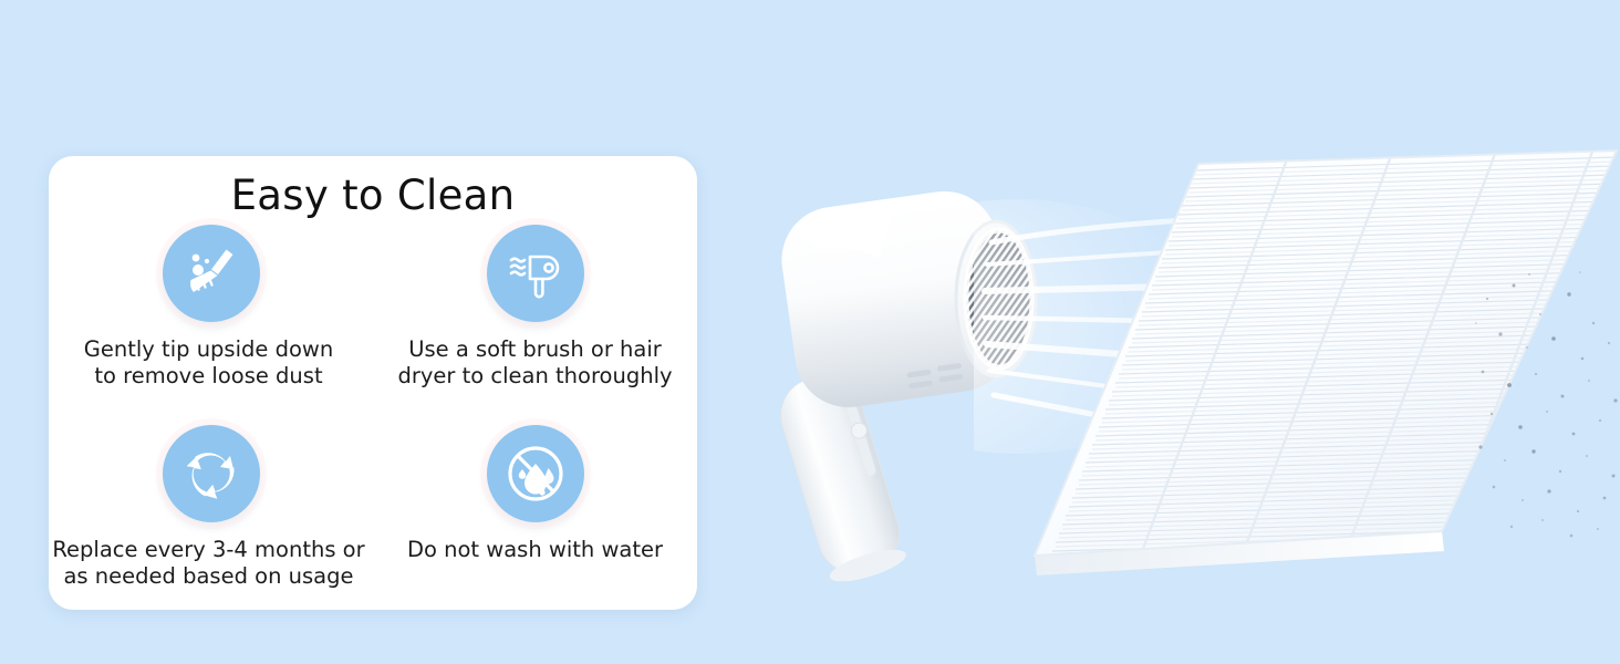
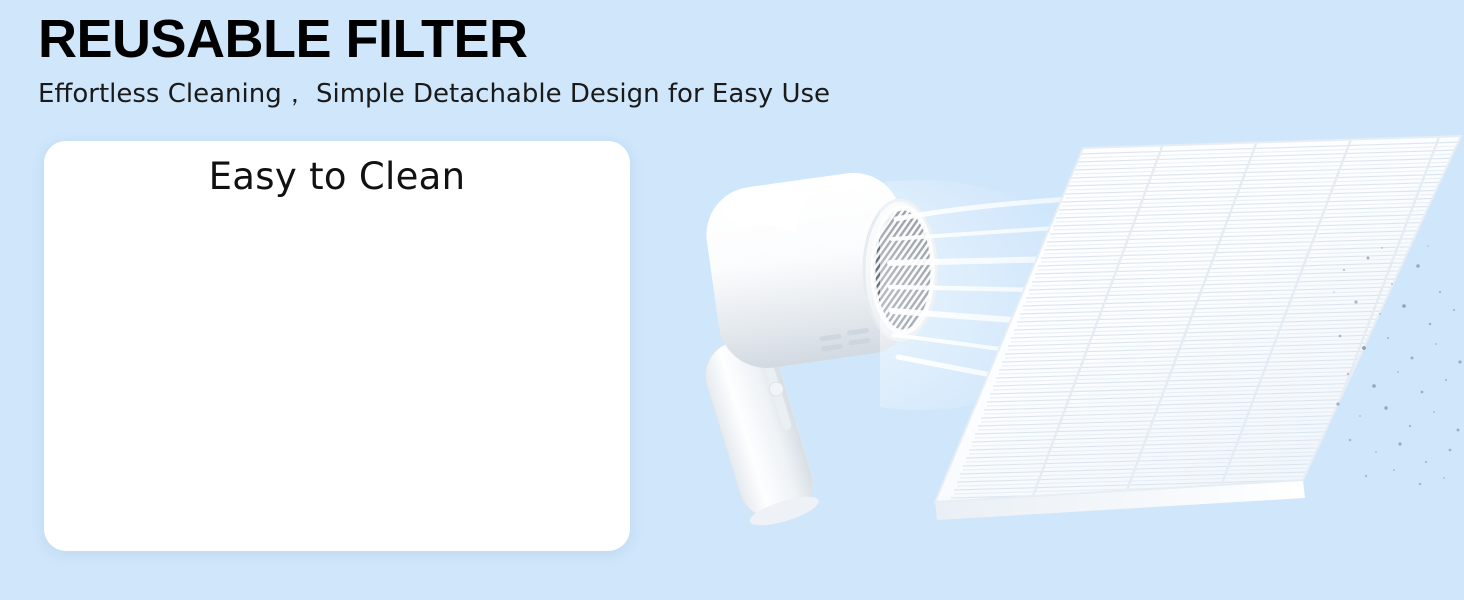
+ REUSABLE FILTER
+ Effortless Cleaning， Simple Detachable Design for Easy Use
  Easy to Clean
- Gently tip upside down
- to remove loose dust
- Use a soft brush or hair
- dryer to clean thoroughly
- Replace every 3-4 months or
- as needed based on usage
- Do not wash with water
